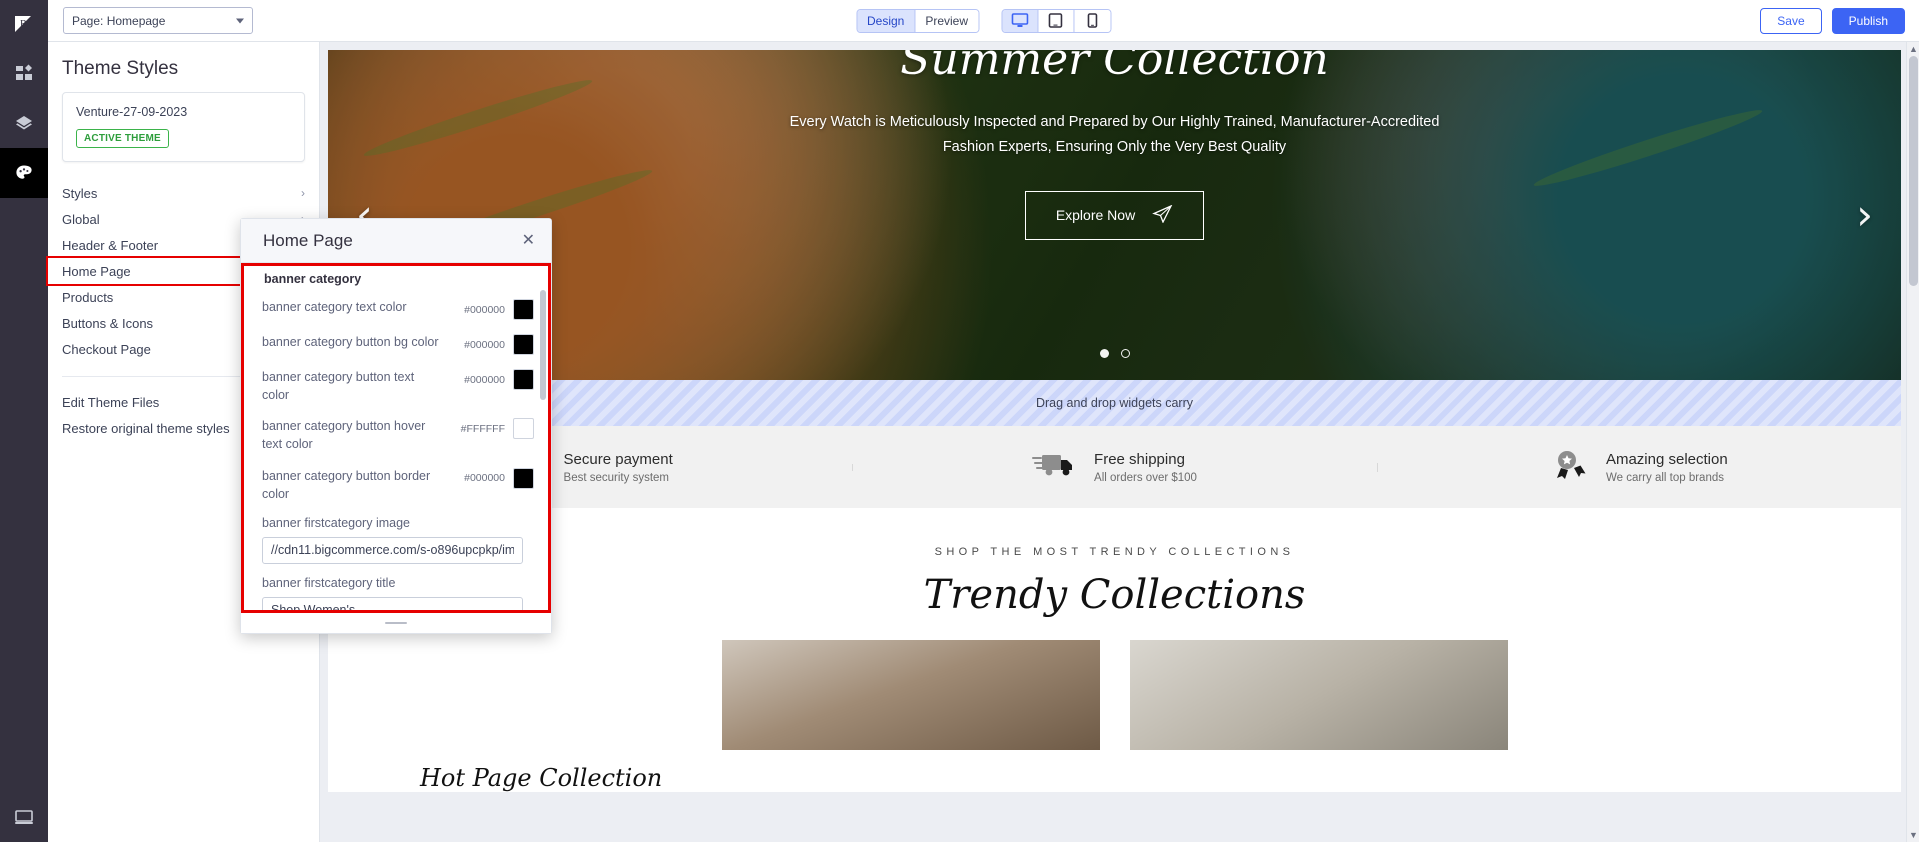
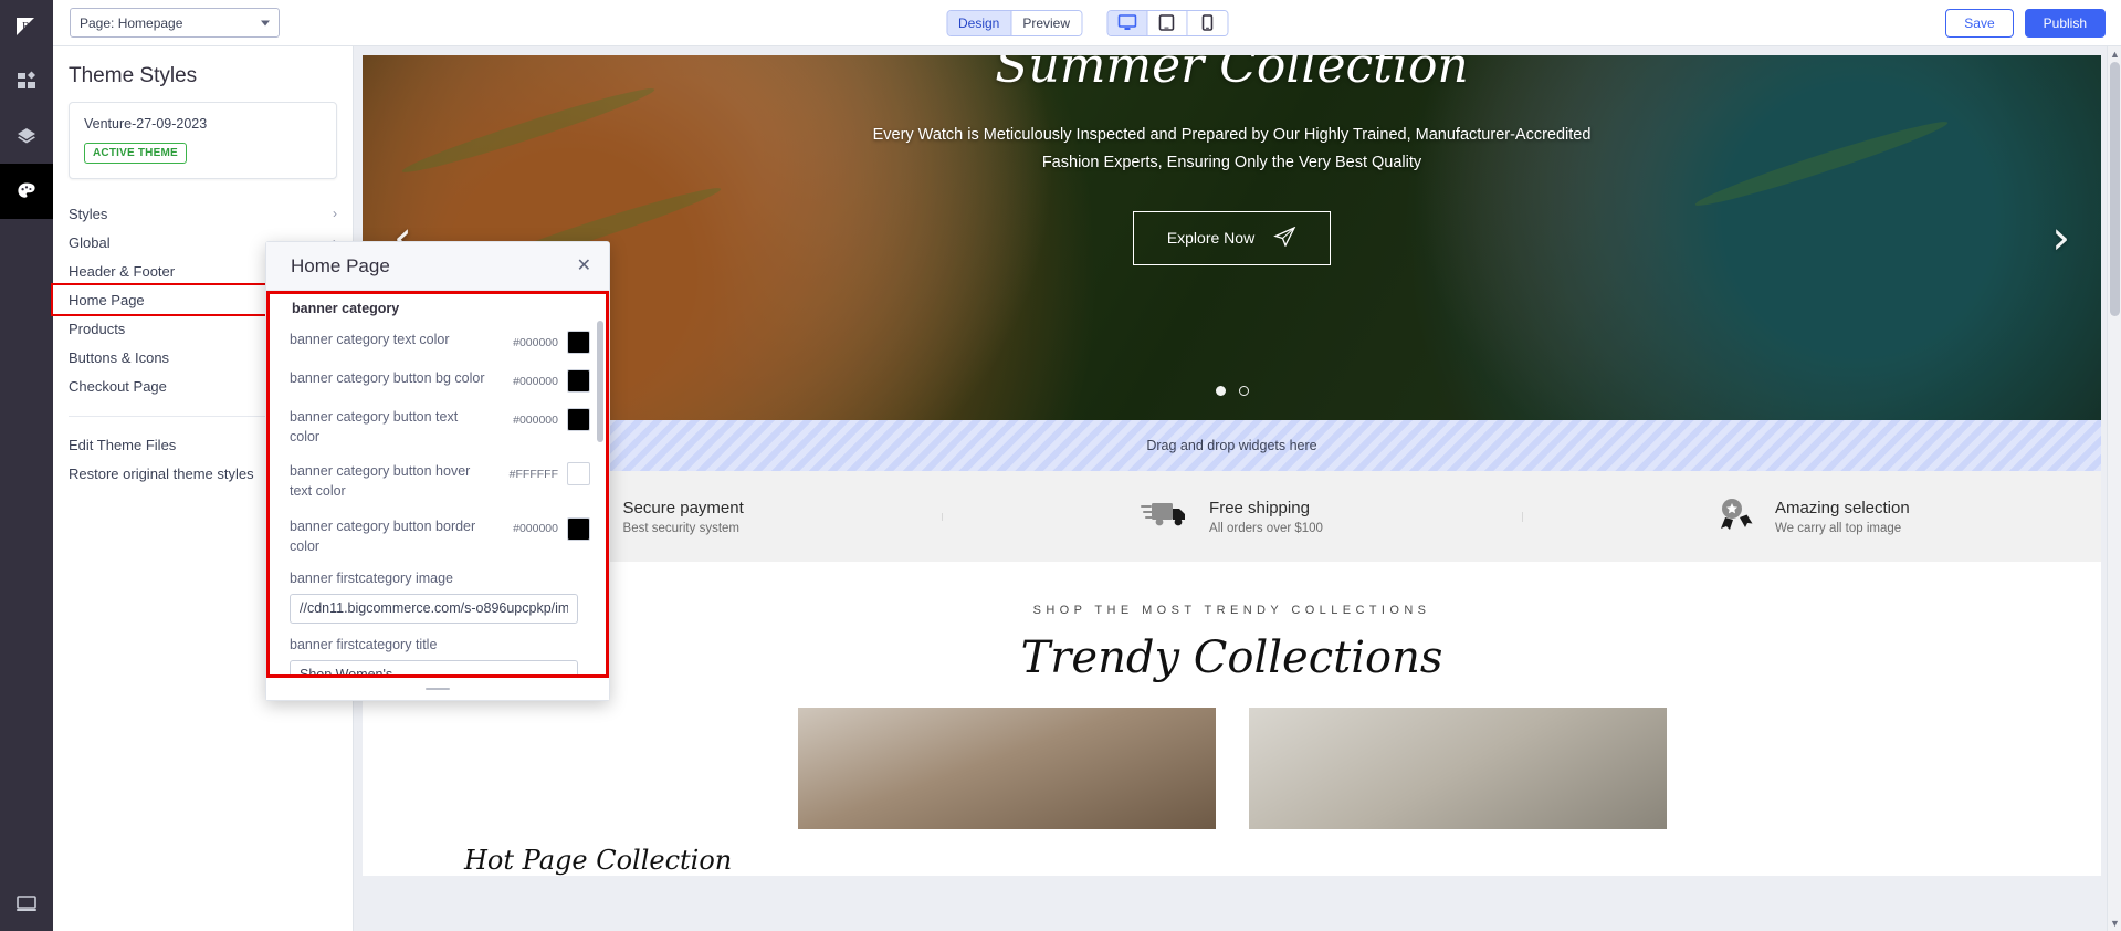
  B
  Page: Homepage
  Design
  Preview
  Save
  Publish
  Theme Styles
  Venture-27-09-2023
  ACTIVE THEME
  Styles
  ›
  Global
  Header & Footer
  Home Page
  Products
  Buttons & Icons
  Checkout Page
  Edit Theme Files
  Restore original theme styles
  Summer Collection
  Every Watch is Meticulously Inspected and Prepared by Our Highly Trained, Manufacturer-Accredited Fashion Experts, Ensuring Only the Very Best Quality
  Explore Now
  ‹
  ›
- Drag and drop widgets carry
+ Drag and drop widgets here
  Secure payment
  Best security system
  Free shipping
  All orders over $100
  Amazing selection
- We carry all top brands
+ We carry all top image
  SHOP THE MOST TRENDY COLLECTIONS
  Trendy Collections
  Hot Page Collection
  ▲
  ▼
  Home Page
  ✕
  banner category
  banner category text color
  #000000
  banner category button bg color
  #000000
  banner category button text color
  #000000
  banner category button hover text color
  #FFFFFF
  banner category button border color
  #000000
  banner firstcategory image
  //cdn11.bigcommerce.com/s-o896upcpkp/im
  banner firstcategory title
